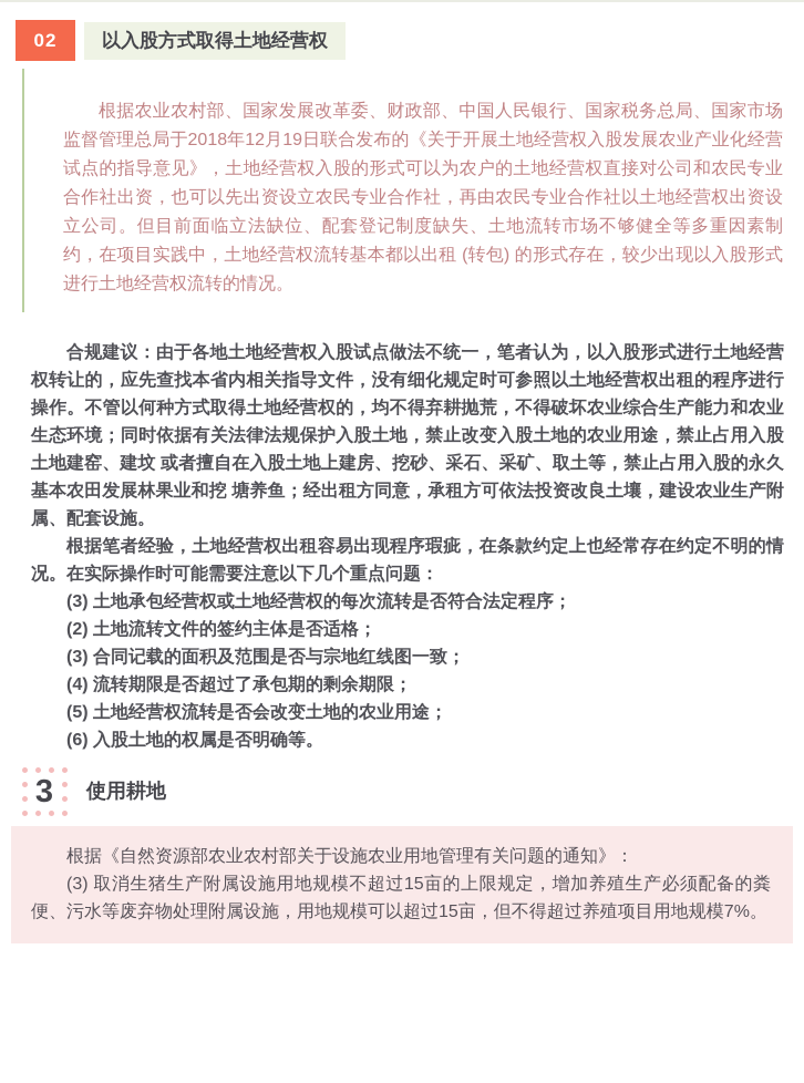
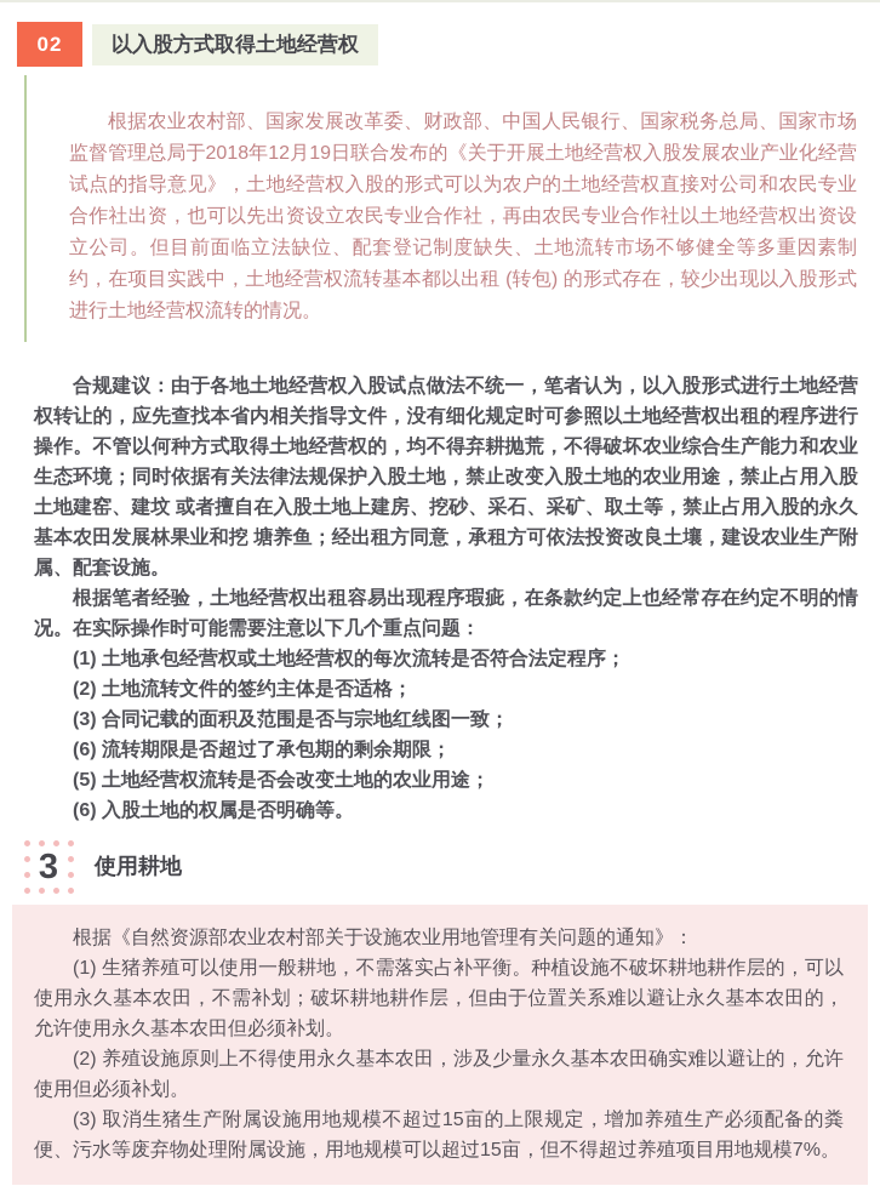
  02
  以入股方式取得土地经营权
  根据农业农村部、国家发展改革委、财政部、中国人民银行、国家税务总局、国家市场监督管理总局于2018年12月19日联合发布的《关于开展土地经营权入股发展农业产业化经营试点的指导意见》，土地经营权入股的形式可以为农户的土地经营权直接对公司和农民专业合作社出资，也可以先出资设立农民专业合作社，再由农民专业合作社以土地经营权出资设立公司。但目前面临立法缺位、配套登记制度缺失、土地流转市场不够健全等多重因素制约，在项目实践中，土地经营权流转基本都以出租 (转包) 的形式存在，较少出现以入股形式进行土地经营权流转的情况。
  合规建议：由于各地土地经营权入股试点做法不统一，笔者认为，以入股形式进行土地经营权转让的，应先查找本省内相关指导文件，没有细化规定时可参照以土地经营权出租的程序进行操作。不管以何种方式取得土地经营权的，均不得弃耕抛荒，不得破坏农业综合生产能力和农业生态环境；同时依据有关法律法规保护入股土地，禁止改变入股土地的农业用途，禁止占用入股土地建窑、建坟 或者擅自在入股土地上建房、挖砂、采石、采矿、取土等，禁止占用入股的永久基本农田发展林果业和挖 塘养鱼；经出租方同意，承租方可依法投资改良土壤，建设农业生产附属、配套设施。
  根据笔者经验，土地经营权出租容易出现程序瑕疵，在条款约定上也经常存在约定不明的情况。在实际操作时可能需要注意以下几个重点问题：
- (3) 土地承包经营权或土地经营权的每次流转是否符合法定程序；
+ (1) 土地承包经营权或土地经营权的每次流转是否符合法定程序；
  (2) 土地流转文件的签约主体是否适格；
  (3) 合同记载的面积及范围是否与宗地红线图一致；
- (4) 流转期限是否超过了承包期的剩余期限；
+ (6) 流转期限是否超过了承包期的剩余期限；
  (5) 土地经营权流转是否会改变土地的农业用途；
  (6) 入股土地的权属是否明确等。
  3
  使用耕地
  根据《自然资源部农业农村部关于设施农业用地管理有关问题的通知》：
+ (1) 生猪养殖可以使用一般耕地，不需落实占补平衡。种植设施不破坏耕地耕作层的，可以使用永久基本农田，不需补划；破坏耕地耕作层，但由于位置关系难以避让永久基本农田的，允许使用永久基本农田但必须补划。
+ (2) 养殖设施原则上不得使用永久基本农田，涉及少量永久基本农田确实难以避让的，允许使用但必须补划。
  (3) 取消生猪生产附属设施用地规模不超过15亩的上限规定，增加养殖生产必须配备的粪便、污水等废弃物处理附属设施，用地规模可以超过15亩，但不得超过养殖项目用地规模7%。
